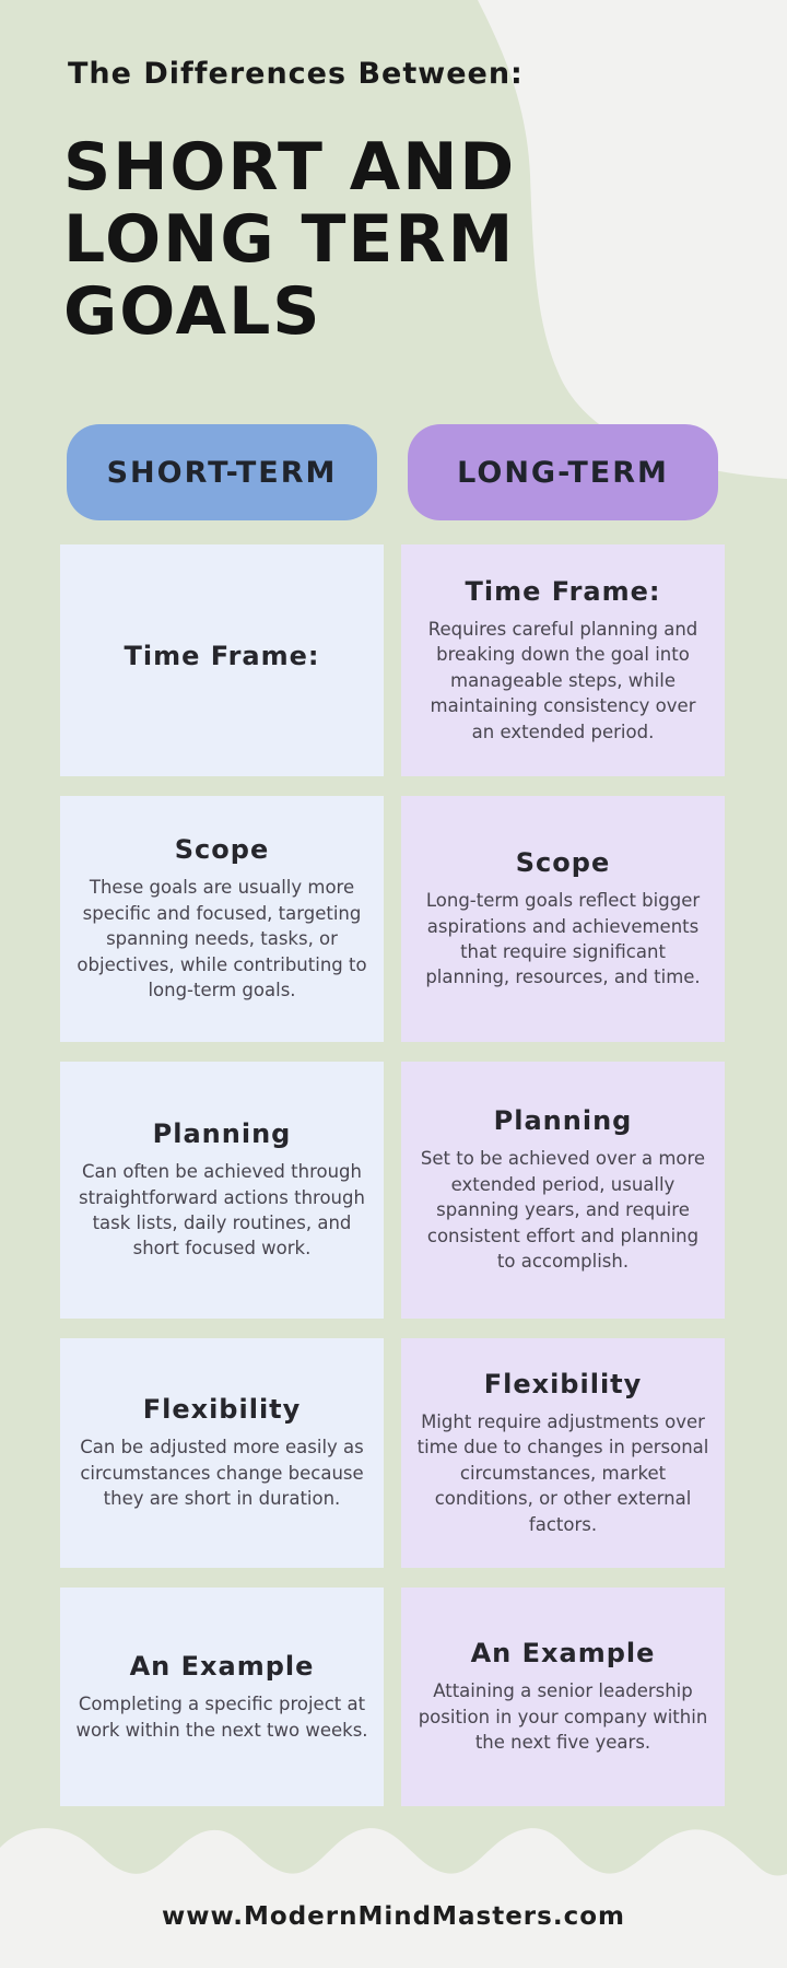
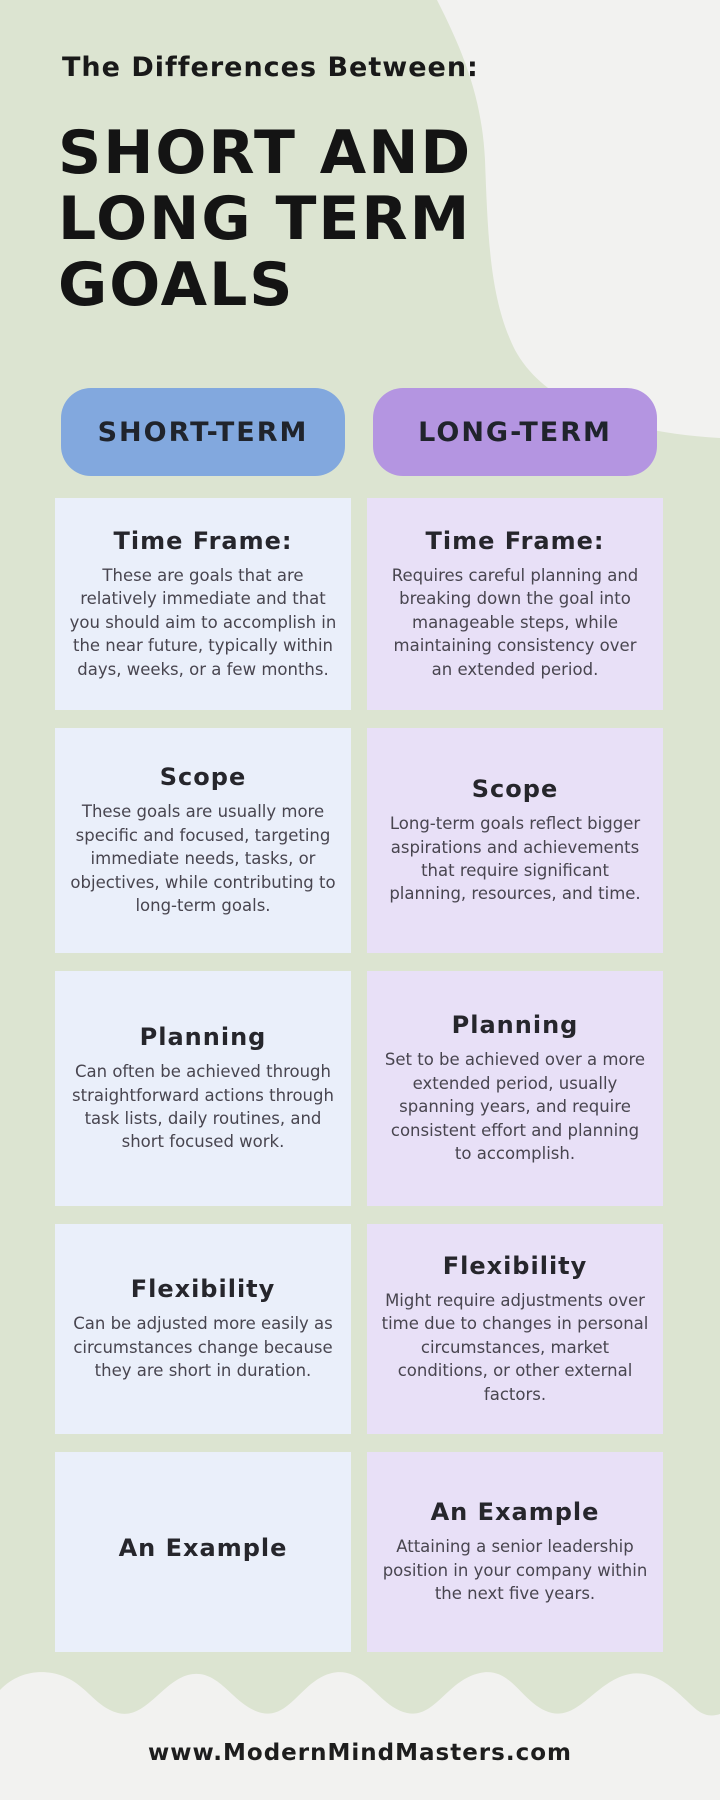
  The Differences Between:
  SHORT AND
  LONG TERM
  GOALS
  SHORT-TERM
  LONG-TERM
  Time Frame:
+ These are goals that are relatively immediate and that you should aim to accomplish in the near future, typically within days, weeks, or a few months.
  Time Frame:
  Requires careful planning and breaking down the goal into manageable steps, while maintaining consistency over an extended period.
  Scope
- These goals are usually more specific and focused, targeting spanning needs, tasks, or objectives, while contributing to long-term goals.
+ These goals are usually more specific and focused, targeting immediate needs, tasks, or objectives, while contributing to long-term goals.
  Scope
  Long-term goals reflect bigger aspirations and achievements that require significant planning, resources, and time.
  Planning
  Can often be achieved through straightforward actions through task lists, daily routines, and short focused work.
  Planning
  Set to be achieved over a more extended period, usually spanning years, and require consistent effort and planning to accomplish.
  Flexibility
  Can be adjusted more easily as circumstances change because they are short in duration.
  Flexibility
  Might require adjustments over time due to changes in personal circumstances, market conditions, or other external factors.
  An Example
- Completing a specific project at work within the next two weeks.
  An Example
  Attaining a senior leadership position in your company within the next five years.
  www.ModernMindMasters.com
